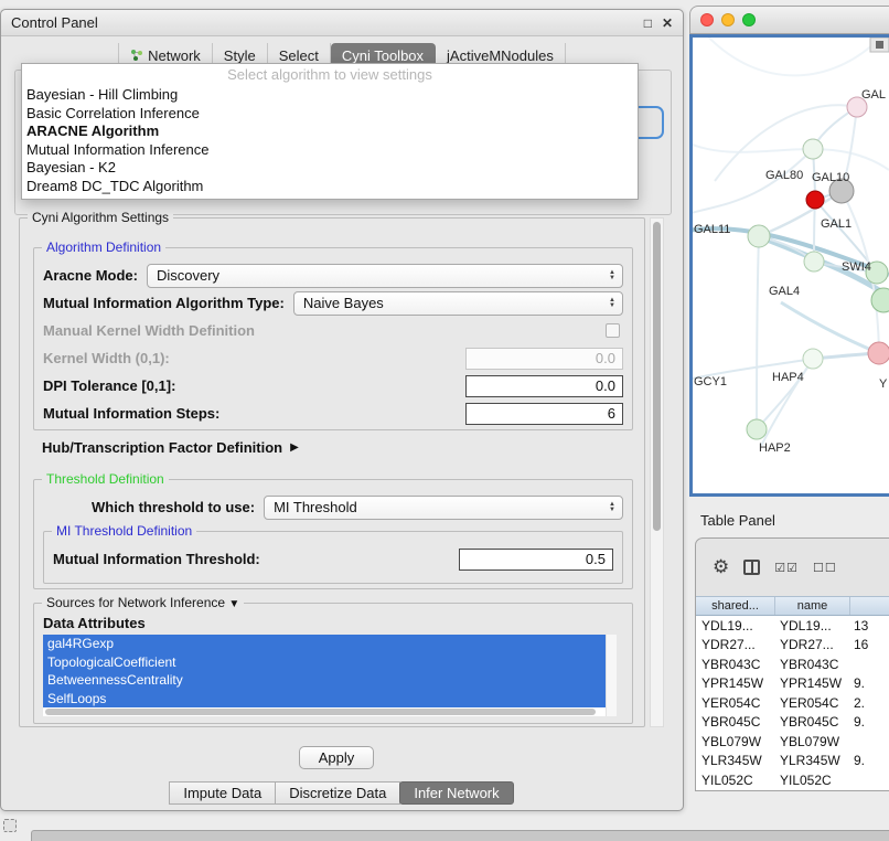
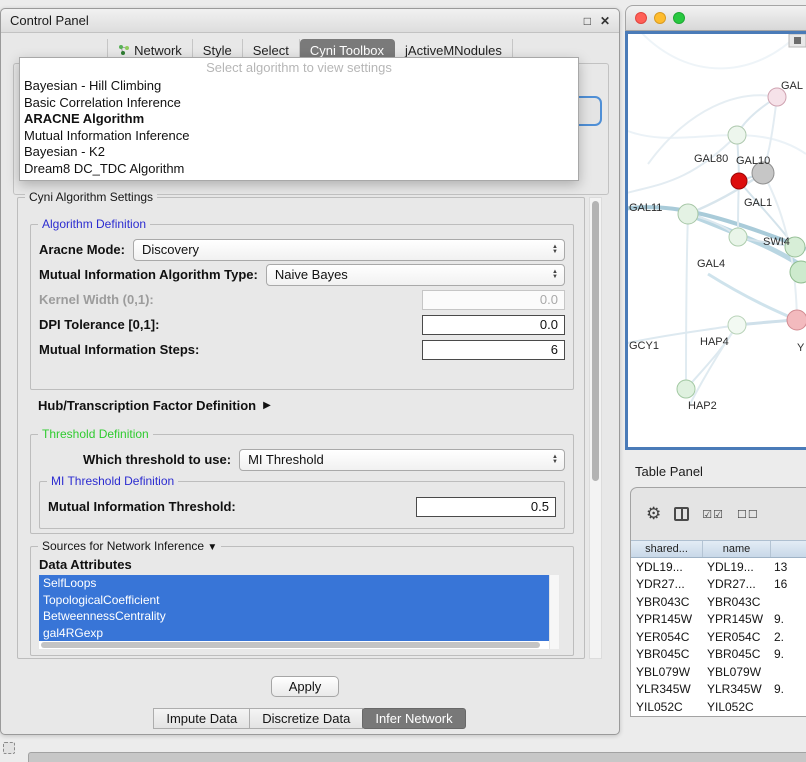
  Control Panel
  □
  ✕
  Network
  Style
  Select
  Cyni Toolbox
  jActiveMNodules
  Select algorithm to view settings
  Bayesian - Hill Climbing
  Basic Correlation Inference
  ARACNE Algorithm
  Mutual Information Inference
  Bayesian - K2
  Dream8 DC_TDC Algorithm
  Cyni Algorithm Settings
  Algorithm Definition
  Aracne Mode:
  Discovery
  Mutual Information Algorithm Type:
  Naive Bayes
- Manual Kernel Width Definition
  Kernel Width (0,1):
  0.0
  DPI Tolerance [0,1]:
  0.0
  Mutual Information Steps:
  6
  Hub/Transcription Factor Definition
  ▶
  Threshold Definition
  Which threshold to use:
  MI Threshold
  MI Threshold Definition
  Mutual Information Threshold:
  0.5
  Sources for Network Inference ▼
  Data Attributes
- gal4RGexp
+ SelfLoops
  TopologicalCoefficient
  BetweennessCentrality
- SelfLoops
+ gal4RGexp
  Apply
  Impute Data
  Discretize Data
  Infer Network
  GAL
  GAL80
  GAL10
  GAL11
  GAL1
  SWI4
  GAL4
  GCY1
  HAP4
  HAP2
  Y
  Table Panel
  ⚙
  ☑☑
  ☐☐
  shared...
  name
  YDL19...
  YDL19...
  13
  YDR27...
  YDR27...
  16
  YBR043C
  YBR043C
  YPR145W
  YPR145W
  9.
  YER054C
  YER054C
  2.
  YBR045C
  YBR045C
  9.
  YBL079W
  YBL079W
  YLR345W
  YLR345W
  9.
  YIL052C
  YIL052C
